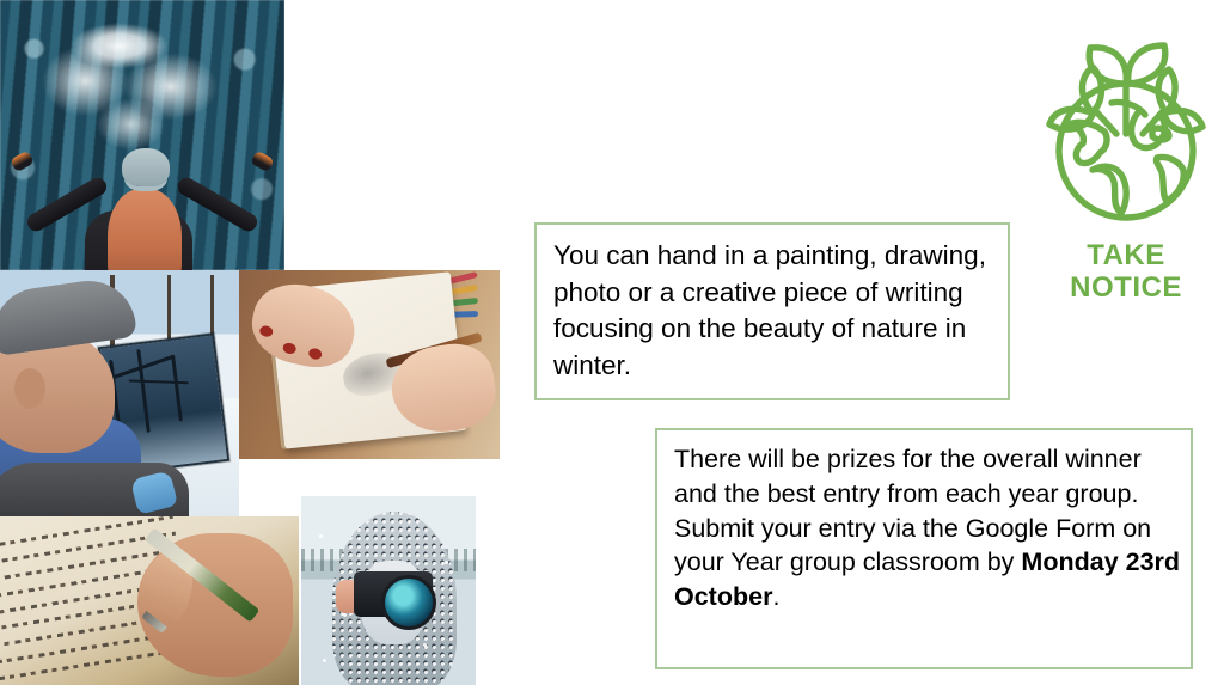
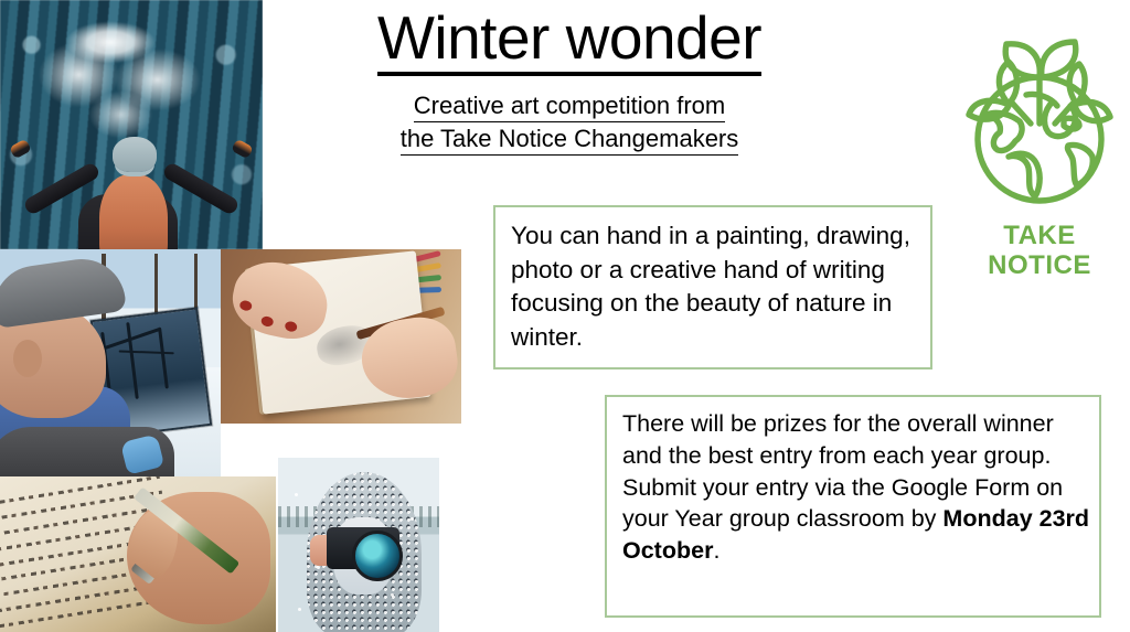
+ Winter wonder
+ Creative art competition from
+ the Take Notice Changemakers
- You can hand in a painting, drawing, photo or a creative piece of writing focusing on the beauty of nature in winter.
+ You can hand in a painting, drawing, photo or a creative hand of writing focusing on the beauty of nature in winter.
  There will be prizes for the overall winner and the best entry from each year group.
  Submit your entry via the Google Form on your Year group classroom by Monday 23rd October.
  TAKE
  NOTICE
